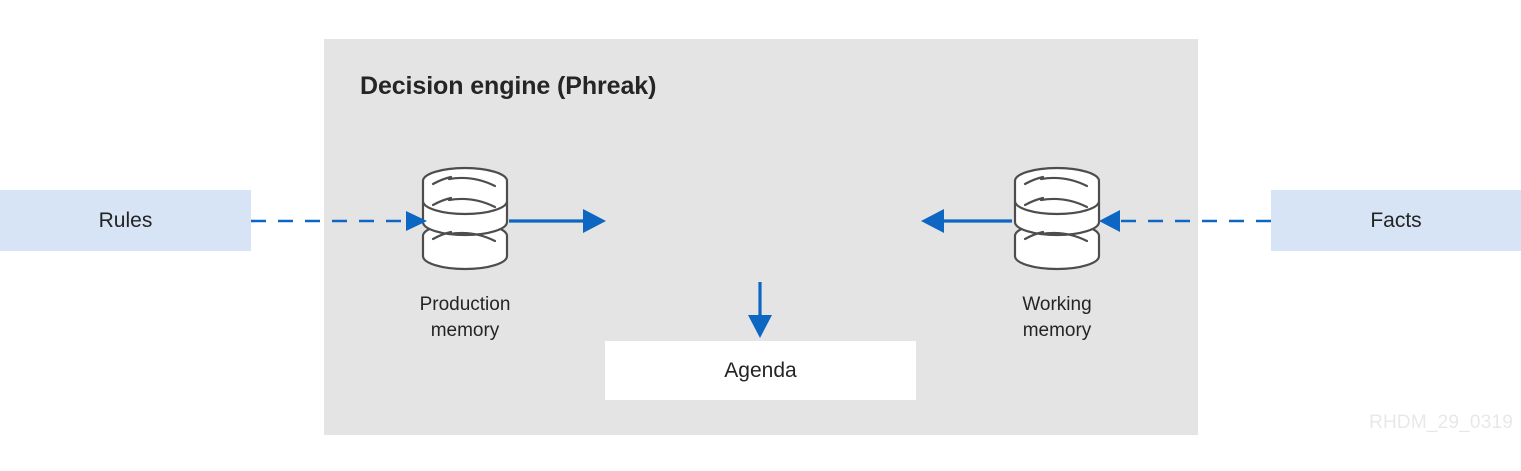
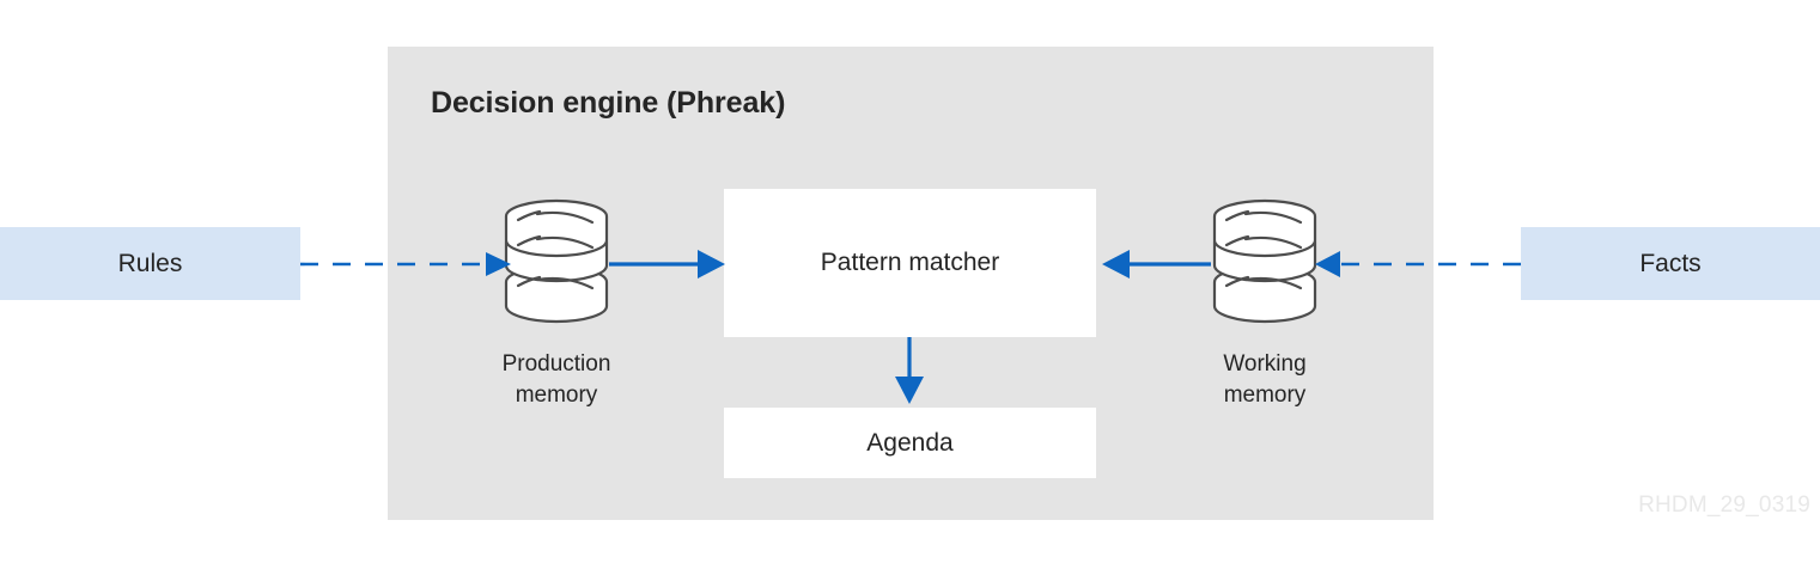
  Decision engine (Phreak)
  Rules
  Facts
+ Pattern matcher
  Agenda
  Production
  memory
  Working
  memory
